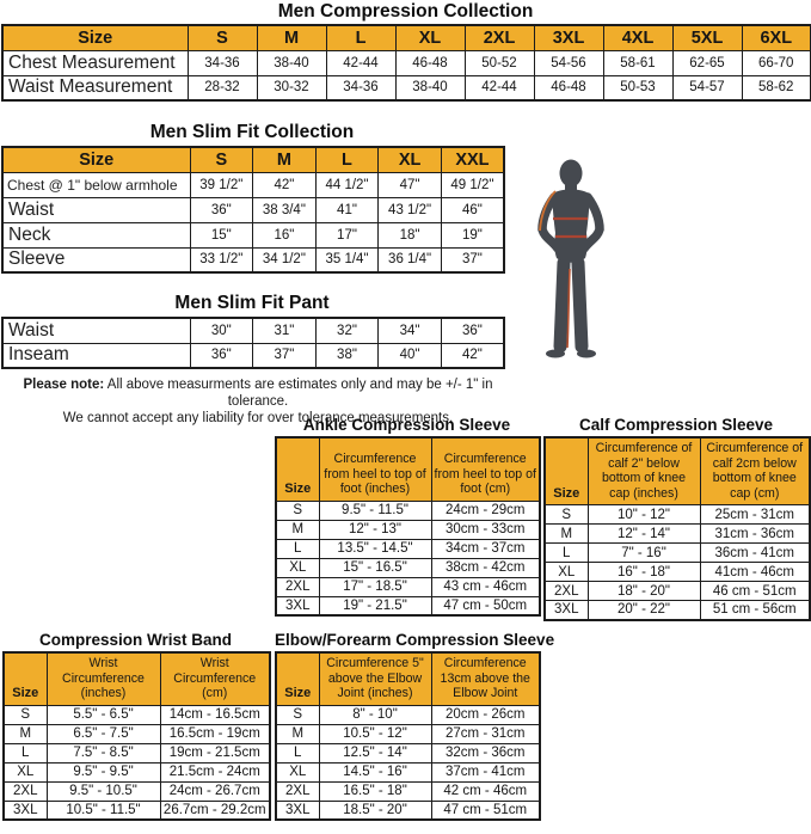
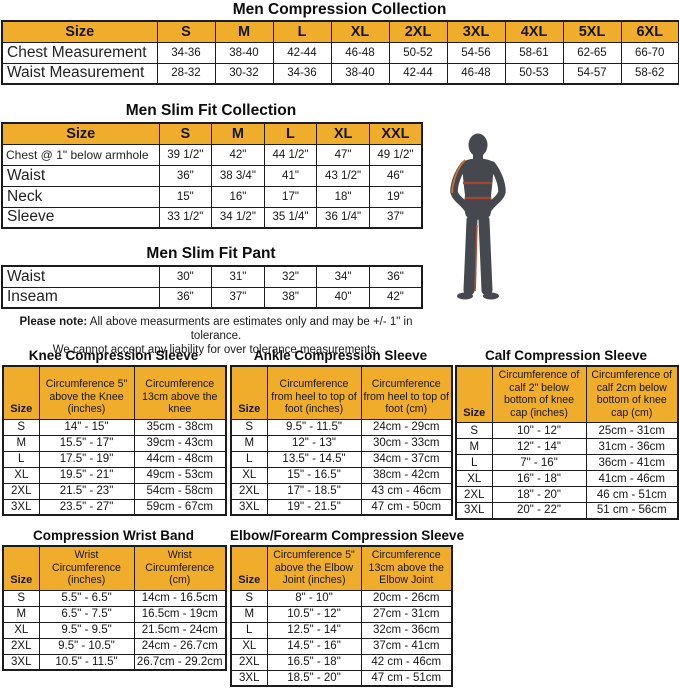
  Men Compression Collection
  Size	S	M	L	XL	2XL	3XL	4XL	5XL	6XL
  Chest Measurement	34-36	38-40	42-44	46-48	50-52	54-56	58-61	62-65	66-70
  Waist Measurement	28-32	30-32	34-36	38-40	42-44	46-48	50-53	54-57	58-62
  Men Slim Fit Collection
  Size	S	M	L	XL	XXL
  Chest @ 1" below armhole	39 1/2"	42"	44 1/2"	47"	49 1/2"
  Waist	36"	38 3/4"	41"	43 1/2"	46"
  Neck	15"	16"	17"	18"	19"
  Sleeve	33 1/2"	34 1/2"	35 1/4"	36 1/4"	37"
  Men Slim Fit Pant
  Waist	30"	31"	32"	34"	36"
  Inseam	36"	37"	38"	40"	42"
  Please note: All above measurments are estimates only and may be +/- 1" in tolerance.
  We cannot accept any liability for over tolerance measurements.
+ Knee Compression Sleeve
+ Size	Circumference 5" above the Knee (inches)	Circumference 13cm above the knee
+ S	14" - 15"	35cm - 38cm
+ M	15.5" - 17"	39cm - 43cm
+ L	17.5" - 19"	44cm - 48cm
+ XL	19.5" - 21"	49cm - 53cm
+ 2XL	21.5" - 23"	54cm - 58cm
+ 3XL	23.5" - 27"	59cm - 67cm
  Ankle Compression Sleeve
  Size	Circumference from heel to top of foot (inches)	Circumference from heel to top of foot (cm)
  S	9.5" - 11.5"	24cm - 29cm
  M	12" - 13"	30cm - 33cm
  L	13.5" - 14.5"	34cm - 37cm
  XL	15" - 16.5"	38cm - 42cm
  2XL	17" - 18.5"	43 cm - 46cm
  3XL	19" - 21.5"	47 cm - 50cm
  Calf Compression Sleeve
  Size	Circumference of calf 2" below bottom of knee cap (inches)	Circumference of calf 2cm below bottom of knee cap (cm)
  S	10" - 12"	25cm - 31cm
  M	12" - 14"	31cm - 36cm
  L	7" - 16"	36cm - 41cm
  XL	16" - 18"	41cm - 46cm
  2XL	18" - 20"	46 cm - 51cm
  3XL	20" - 22"	51 cm - 56cm
  Compression Wrist Band
  Size	Wrist Circumference (inches)	Wrist Circumference (cm)
  S	5.5" - 6.5"	14cm - 16.5cm
  M	6.5" - 7.5"	16.5cm - 19cm
- L	7.5" - 8.5"	19cm - 21.5cm
  XL	9.5" - 9.5"	21.5cm - 24cm
  2XL	9.5" - 10.5"	24cm - 26.7cm
  3XL	10.5" - 11.5"	26.7cm - 29.2cm
  Elbow/Forearm Compression Sleeve
  Size	Circumference 5" above the Elbow Joint (inches)	Circumference 13cm above the Elbow Joint
  S	8" - 10"	20cm - 26cm
  M	10.5" - 12"	27cm - 31cm
  L	12.5" - 14"	32cm - 36cm
  XL	14.5" - 16"	37cm - 41cm
  2XL	16.5" - 18"	42 cm - 46cm
  3XL	18.5" - 20"	47 cm - 51cm
